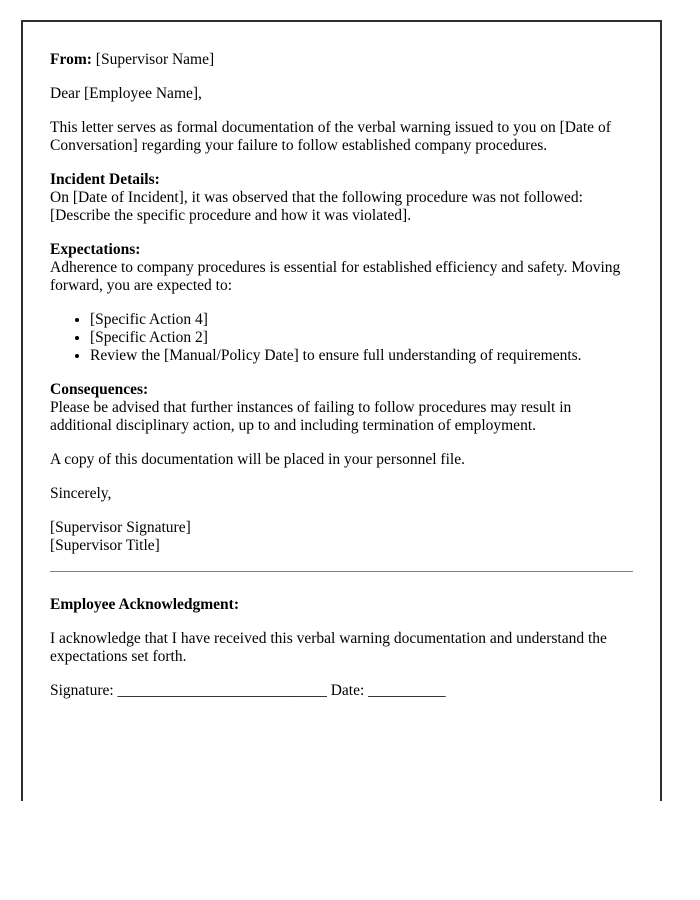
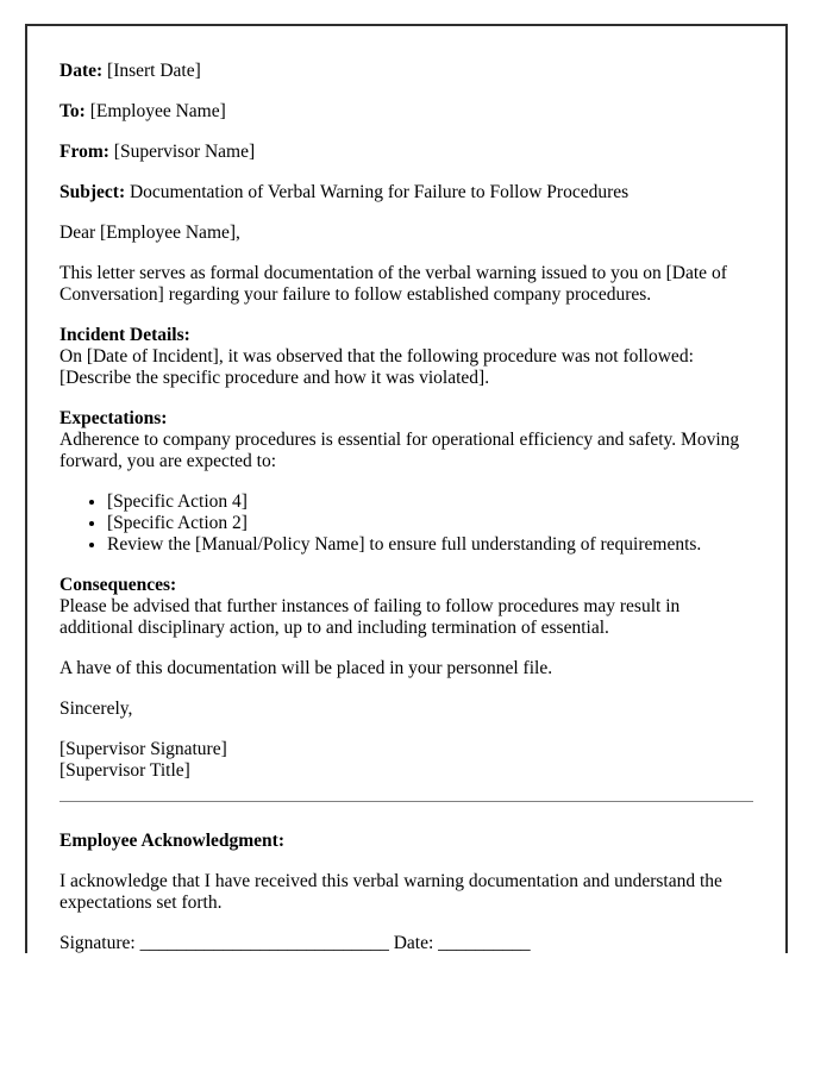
+ Date: [Insert Date]
+ To: [Employee Name]
  From: [Supervisor Name]
+ Subject: Documentation of Verbal Warning for Failure to Follow Procedures
  Dear [Employee Name],
  This letter serves as formal documentation of the verbal warning issued to you on [Date of Conversation] regarding your failure to follow established company procedures.
  Incident Details:
  On [Date of Incident], it was observed that the following procedure was not followed: [Describe the specific procedure and how it was violated].
  Expectations:
- Adherence to company procedures is essential for established efficiency and safety. Moving forward, you are expected to:
+ Adherence to company procedures is essential for operational efficiency and safety. Moving forward, you are expected to:
  [Specific Action 4]
  [Specific Action 2]
- Review the [Manual/Policy Date] to ensure full understanding of requirements.
+ Review the [Manual/Policy Name] to ensure full understanding of requirements.
  Consequences:
- Please be advised that further instances of failing to follow procedures may result in additional disciplinary action, up to and including termination of employment.
+ Please be advised that further instances of failing to follow procedures may result in additional disciplinary action, up to and including termination of essential.
- A copy of this documentation will be placed in your personnel file.
+ A have of this documentation will be placed in your personnel file.
  Sincerely,
  [Supervisor Signature]
  [Supervisor Title]
  Employee Acknowledgment:
  I acknowledge that I have received this verbal warning documentation and understand the expectations set forth.
  Signature: ___________________________ Date: __________
